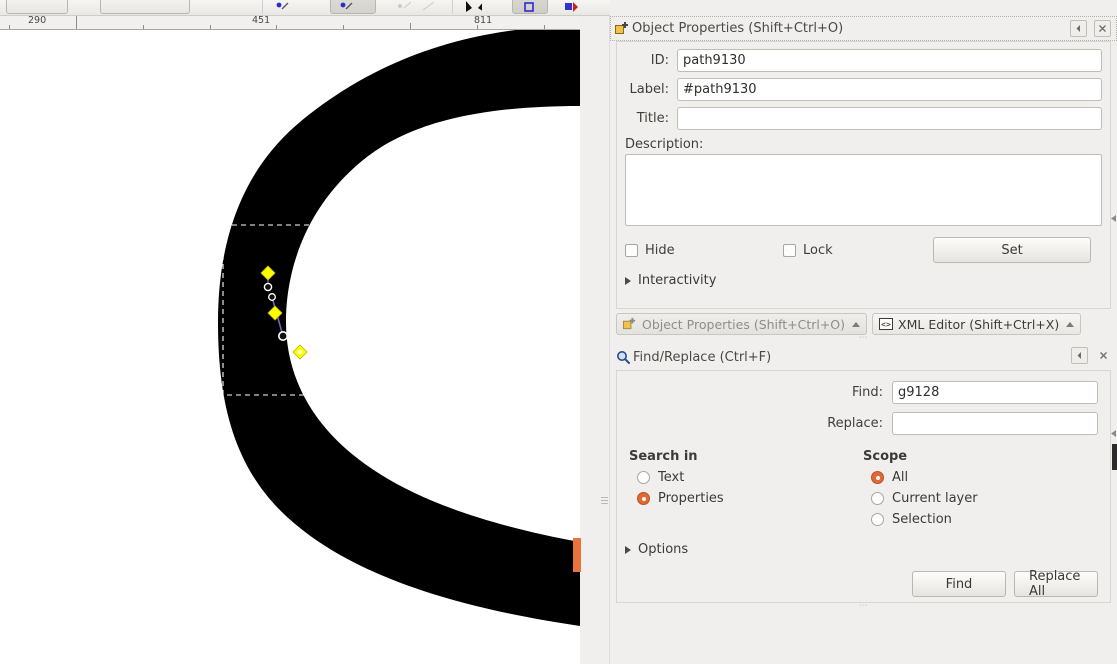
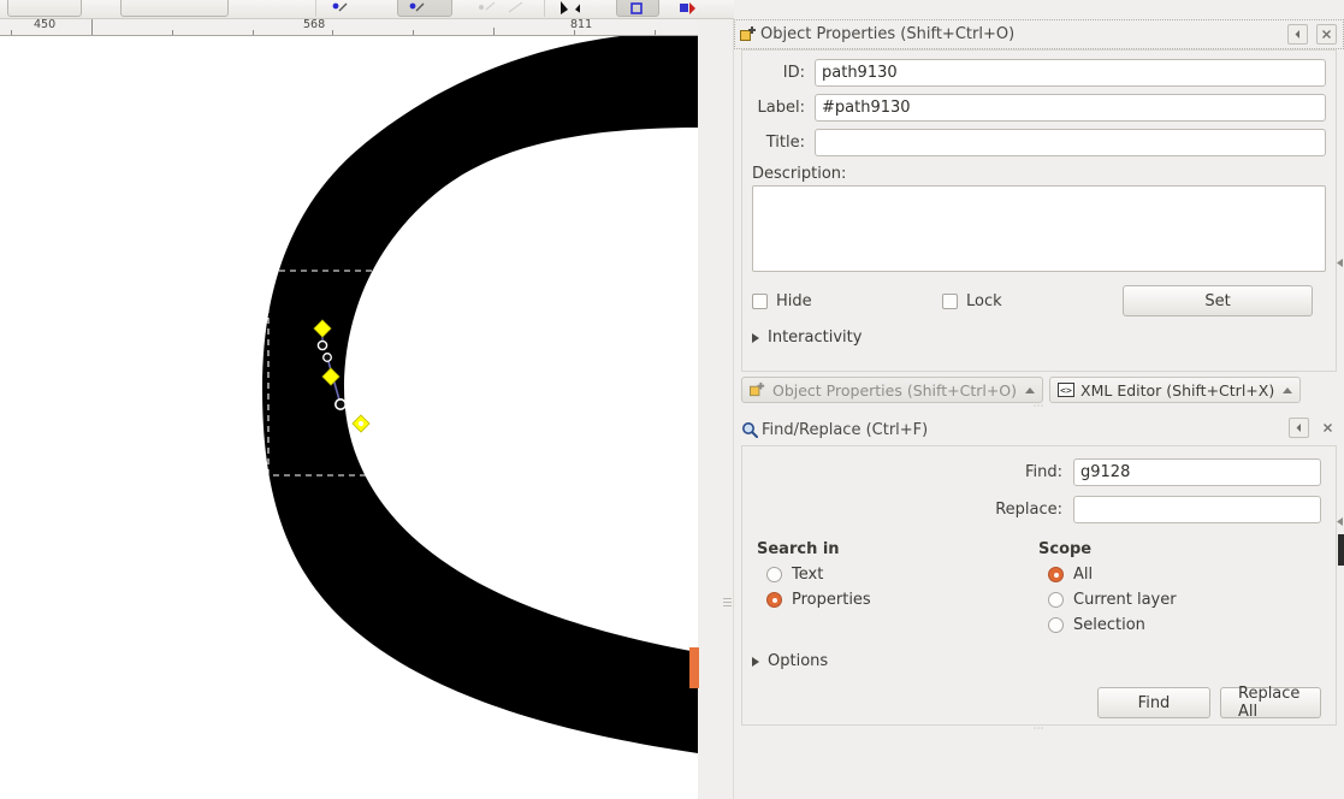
- 290
+ 450
- 451
+ 568
  811
  Object Properties (Shift+Ctrl+O)
  ID:
  path9130
  Label:
  #path9130
  Title:
  Description:
  Hide
  Lock
  Set
  Interactivity
  Object Properties (Shift+Ctrl+O)
  <>
  XML Editor (Shift+Ctrl+X)
  ⋯
  Find/Replace (Ctrl+F)
  Find:
  g9128
  Replace:
  Search in
  Text
  Properties
  Scope
  All
  Current layer
  Selection
  Options
  Find
  Replace All
  ⋯
